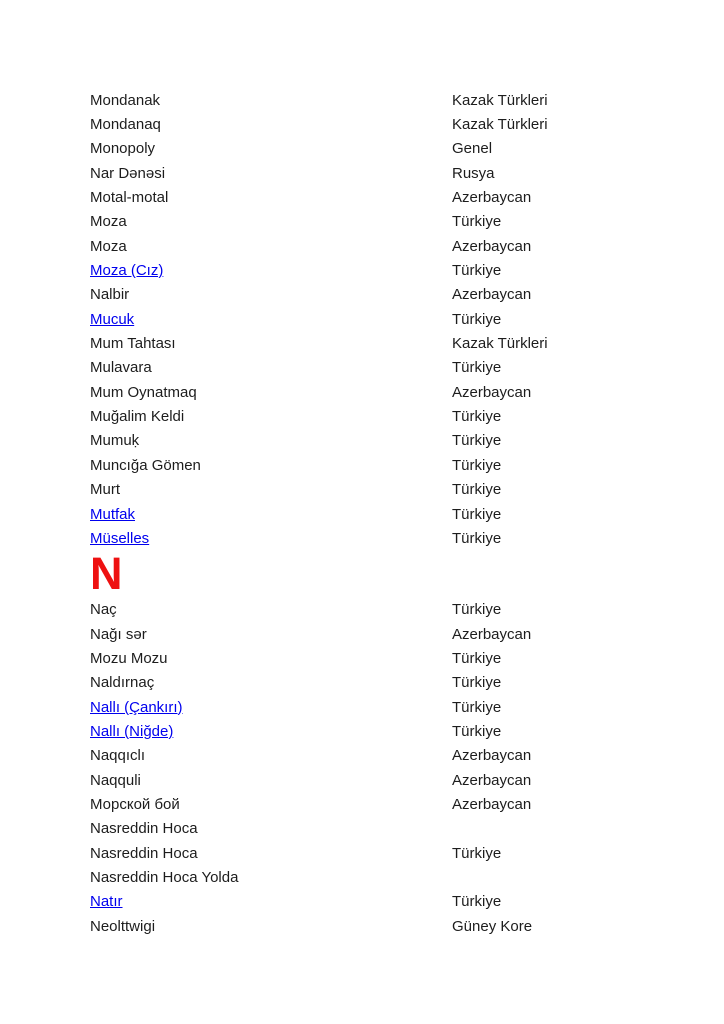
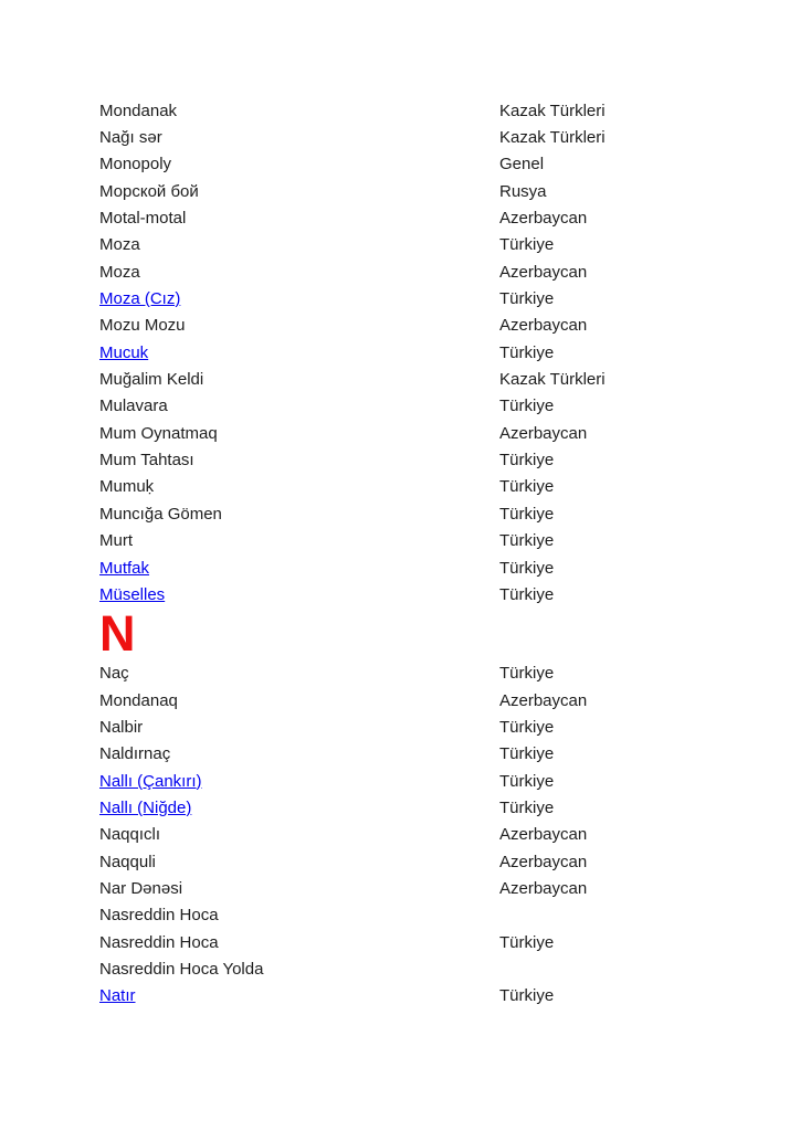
  Mondanak
  Kazak Türkleri
- Mondanaq
+ Nağı sər
  Kazak Türkleri
  Monopoly
  Genel
- Nar Dənəsi
+ Морской бой
  Rusya
  Motal-motal
  Azerbaycan
  Moza
  Türkiye
  Moza
  Azerbaycan
  Moza (Cız)
  Türkiye
- Nalbir
+ Mozu Mozu
  Azerbaycan
  Mucuk
  Türkiye
- Mum Tahtası
+ Muğalim Keldi
  Kazak Türkleri
  Mulavara
  Türkiye
  Mum Oynatmaq
  Azerbaycan
- Muğalim Keldi
+ Mum Tahtası
  Türkiye
  Mumuḳ
  Türkiye
  Muncığa Gömen
  Türkiye
  Murt
  Türkiye
  Mutfak
  Türkiye
  Müselles
  Türkiye
  N
  Naç
  Türkiye
- Nağı sər
+ Mondanaq
  Azerbaycan
- Mozu Mozu
+ Nalbir
  Türkiye
  Naldırnaç
  Türkiye
  Nallı (Çankırı)
  Türkiye
  Nallı (Niğde)
  Türkiye
  Naqqıclı
  Azerbaycan
  Naqquli
  Azerbaycan
- Морской бой
+ Nar Dənəsi
  Azerbaycan
  Nasreddin Hoca
  Nasreddin Hoca
  Türkiye
  Nasreddin Hoca Yolda
  Natır
  Türkiye
- Neolttwigi
- Güney Kore
